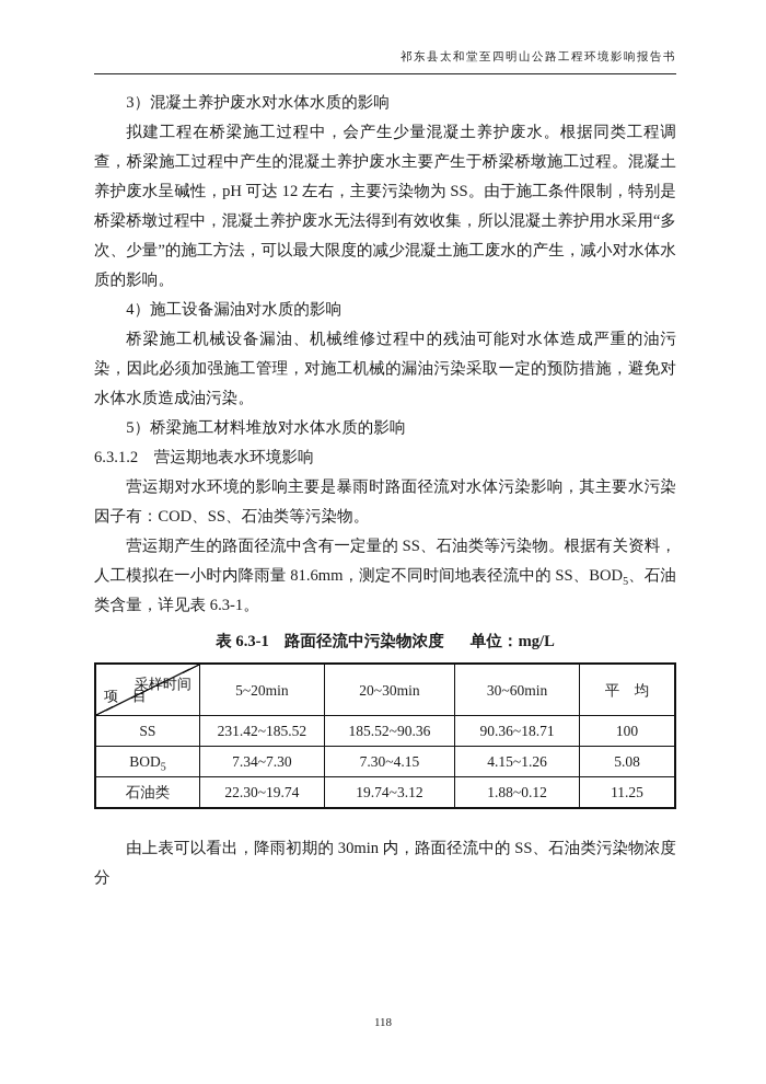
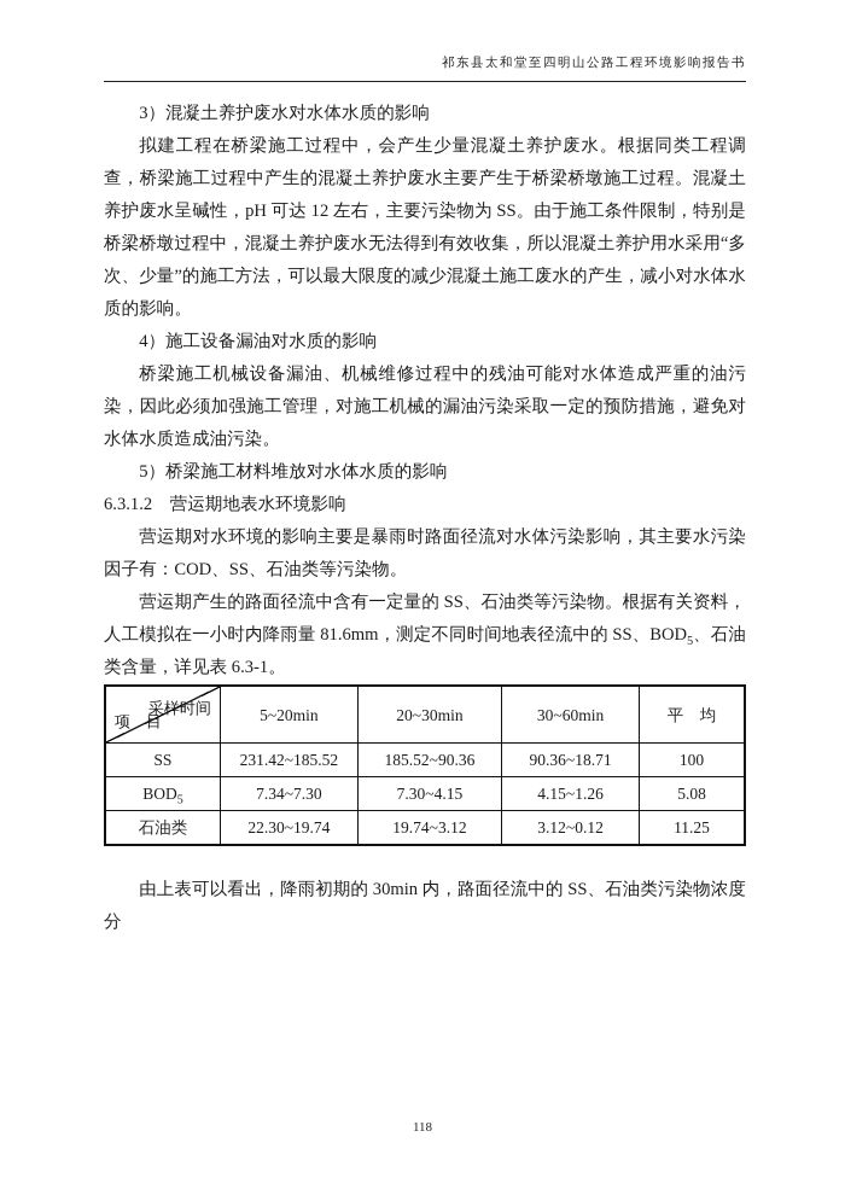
  祁东县太和堂至四明山公路工程环境影响报告书
  3）混凝土养护废水对水体水质的影响
  拟建工程在桥梁施工过程中，会产生少量混凝土养护废水。根据同类工程调查，桥梁施工过程中产生的混凝土养护废水主要产生于桥梁桥墩施工过程。混凝土养护废水呈碱性，pH 可达 12 左右，主要污染物为 SS。由于施工条件限制，特别是桥梁桥墩过程中，混凝土养护废水无法得到有效收集，所以混凝土养护用水采用“多次、少量”的施工方法，可以最大限度的减少混凝土施工废水的产生，减小对水体水质的影响。
  4）施工设备漏油对水质的影响
  桥梁施工机械设备漏油、机械维修过程中的残油可能对水体造成严重的油污染，因此必须加强施工管理，对施工机械的漏油污染采取一定的预防措施，避免对水体水质造成油污染。
  5）桥梁施工材料堆放对水体水质的影响
  6.3.1.2 营运期地表水环境影响
  营运期对水环境的影响主要是暴雨时路面径流对水体污染影响，其主要水污染因子有：COD、SS、石油类等污染物。
  营运期产生的路面径流中含有一定量的 SS、石油类等污染物。根据有关资料，人工模拟在一小时内降雨量 81.6mm，测定不同时间地表径流中的 SS、BOD5、石油类含量，详见表 6.3-1。
- 表 6.3-1 路面径流中污染物浓度 单位：mg/L
  采样时间 项 目	5~20min	20~30min	30~60min	平 均
  SS	231.42~185.52	185.52~90.36	90.36~18.71	100
  BOD5	7.34~7.30	7.30~4.15	4.15~1.26	5.08
- 石油类	22.30~19.74	19.74~3.12	1.88~0.12	11.25
+ 石油类	22.30~19.74	19.74~3.12	3.12~0.12	11.25
  由上表可以看出，降雨初期的 30min 内，路面径流中的 SS、石油类污染物浓度分
  118
